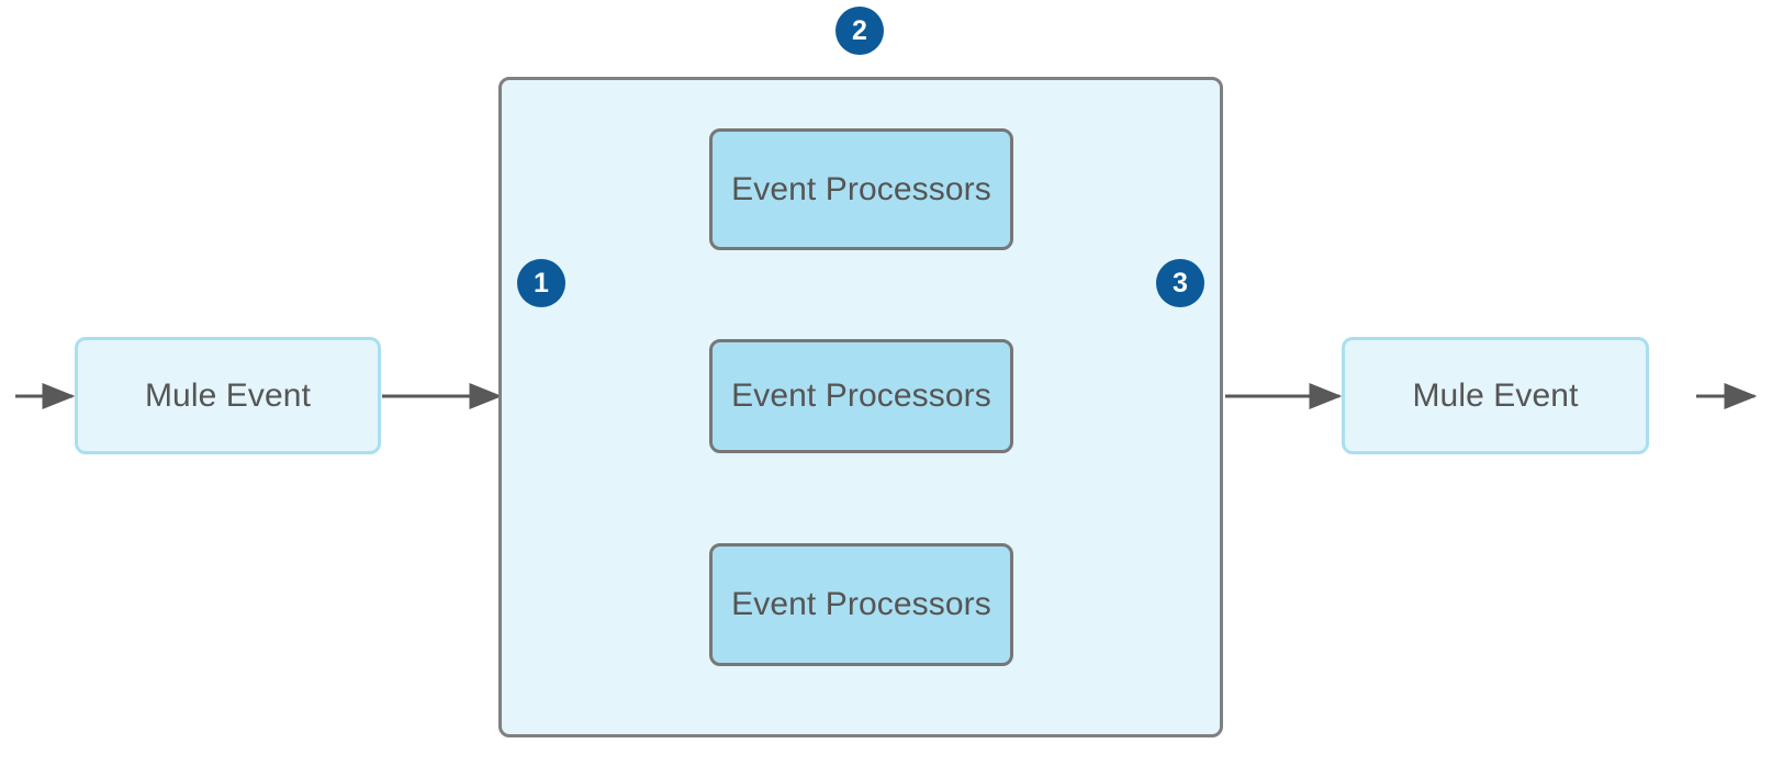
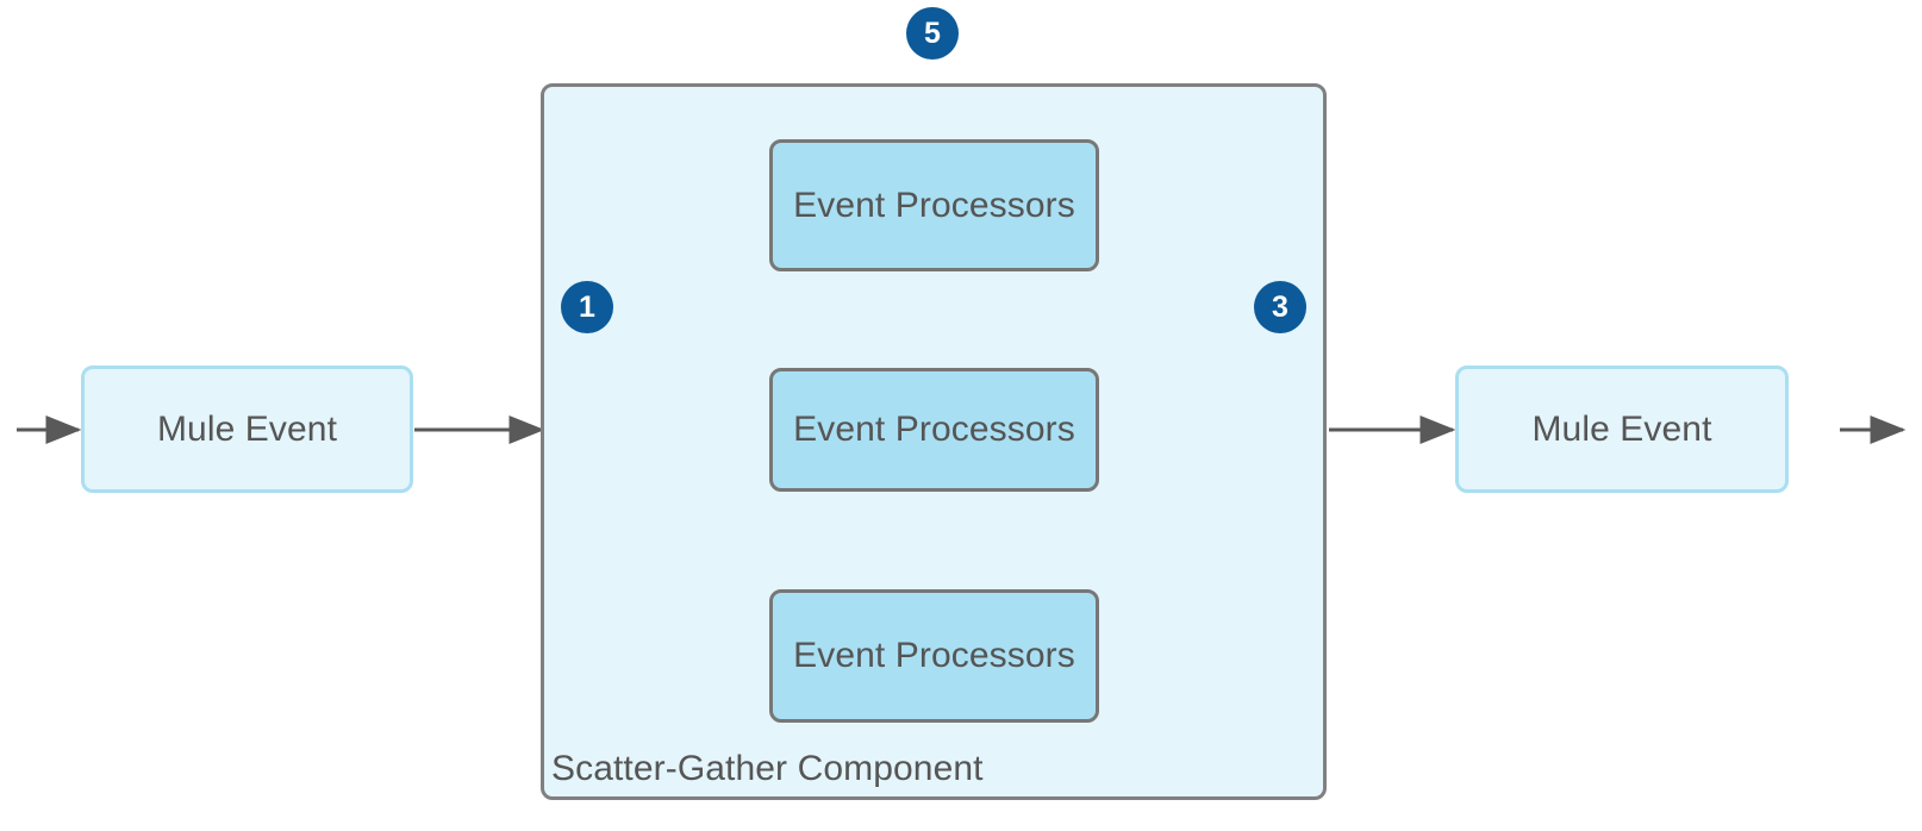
+ Scatter-Gather Component
  Event Processors
  Event Processors
  Event Processors
  Mule Event
  Mule Event
  1
- 2
+ 5
  3
